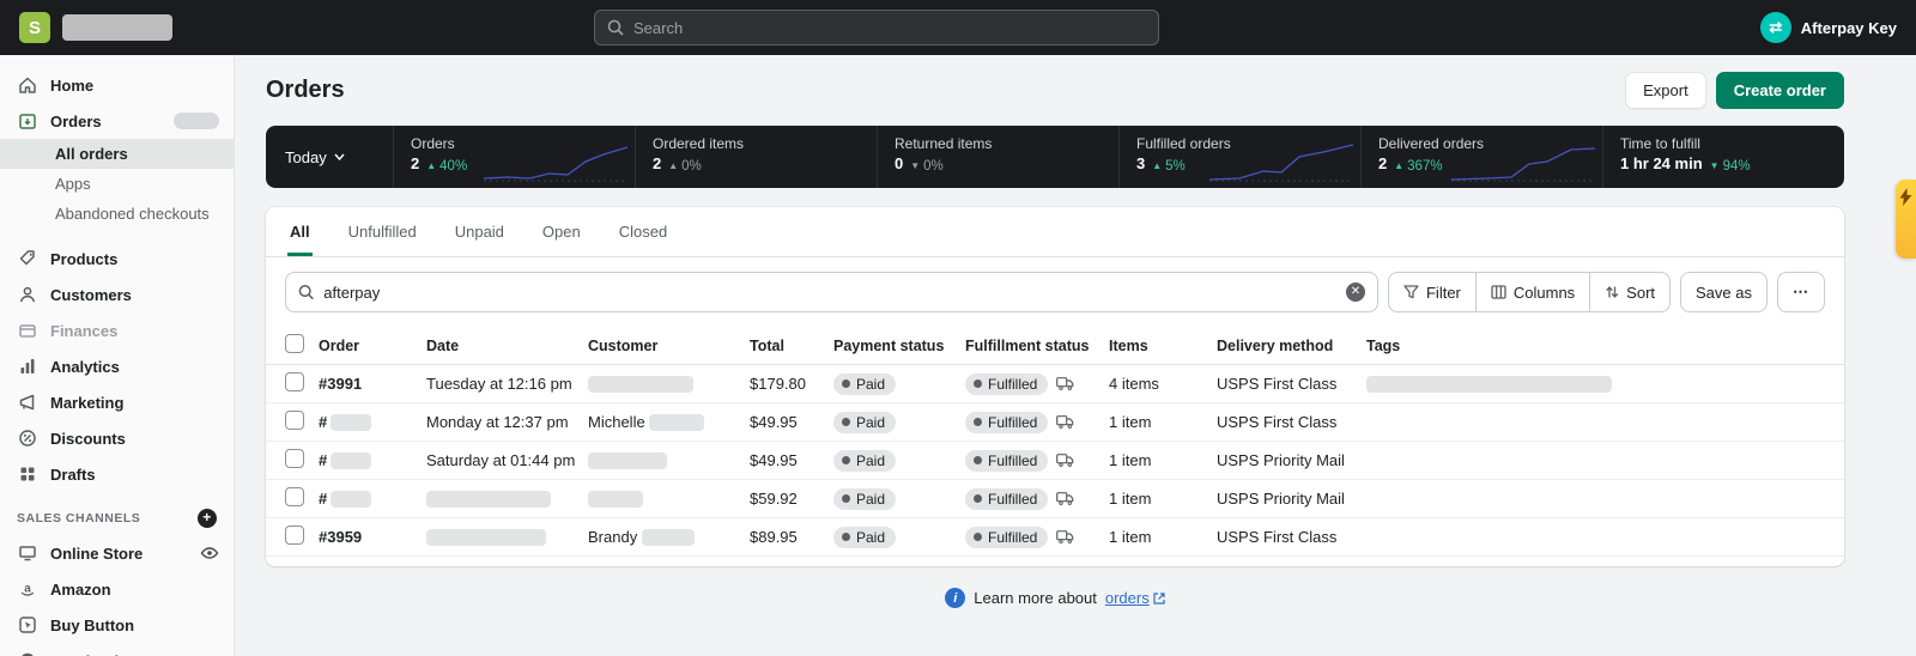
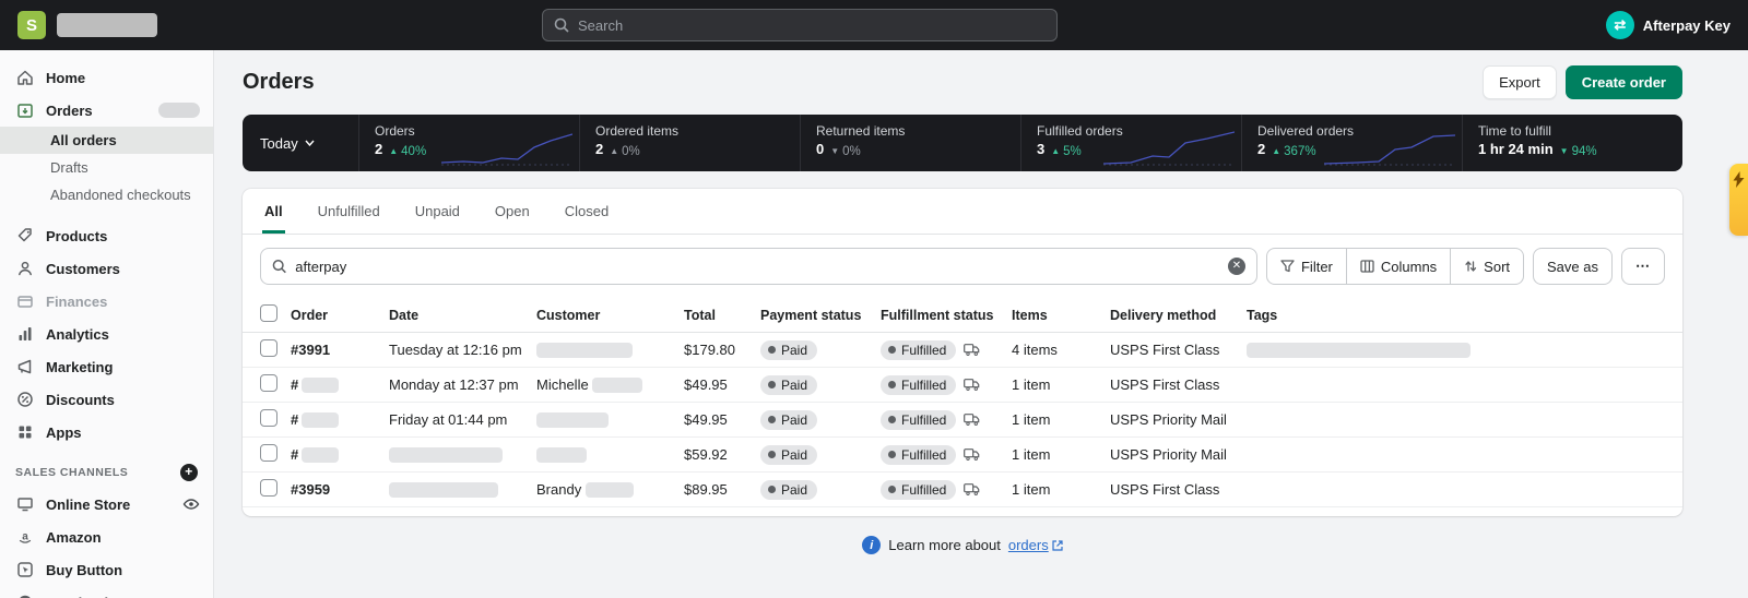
  S
  Search
  ⇄
  Afterpay Key
  Home
  Orders
  All orders
- Apps
+ Drafts
  Abandoned checkouts
  Products
  Customers
  Finances
  Analytics
  Marketing
  Discounts
- Drafts
+ Apps
  SALES CHANNELS
  +
  Online Store
  a
  Amazon
  Buy Button
  Orders
  Export
  Create order
  Today
  Orders
  2
  ▲
  40%
  Ordered items
  2
  ▲
  0%
  Returned items
  0
  ▼
  0%
  Fulfilled orders
  3
  ▲
  5%
  Delivered orders
  2
  ▲
  367%
  Time to fulfill
  1 hr 24 min
  ▼
  94%
  All
  Unfulfilled
  Unpaid
  Open
  Closed
  afterpay
  ✕
  Filter
  Columns
  Sort
  Save as
  ⋯
  Order
  Date
  Customer
  Total
  Payment status
  Fulfillment status
  Items
  Delivery method
  Tags
  #3991
  Tuesday at 12:16 pm
  $179.80
  Paid
  Fulfilled
  4 items
  USPS First Class
  #
  Monday at 12:37 pm
  Michelle
  $49.95
  Paid
  Fulfilled
  1 item
  USPS First Class
  #
- Saturday at 01:44 pm
+ Friday at 01:44 pm
  $49.95
  Paid
  Fulfilled
  1 item
  USPS Priority Mail
  #
  $59.92
  Paid
  Fulfilled
  1 item
  USPS Priority Mail
  #3959
  Brandy
  $89.95
  Paid
  Fulfilled
  1 item
  USPS First Class
  i
  Learn more about
  orders
